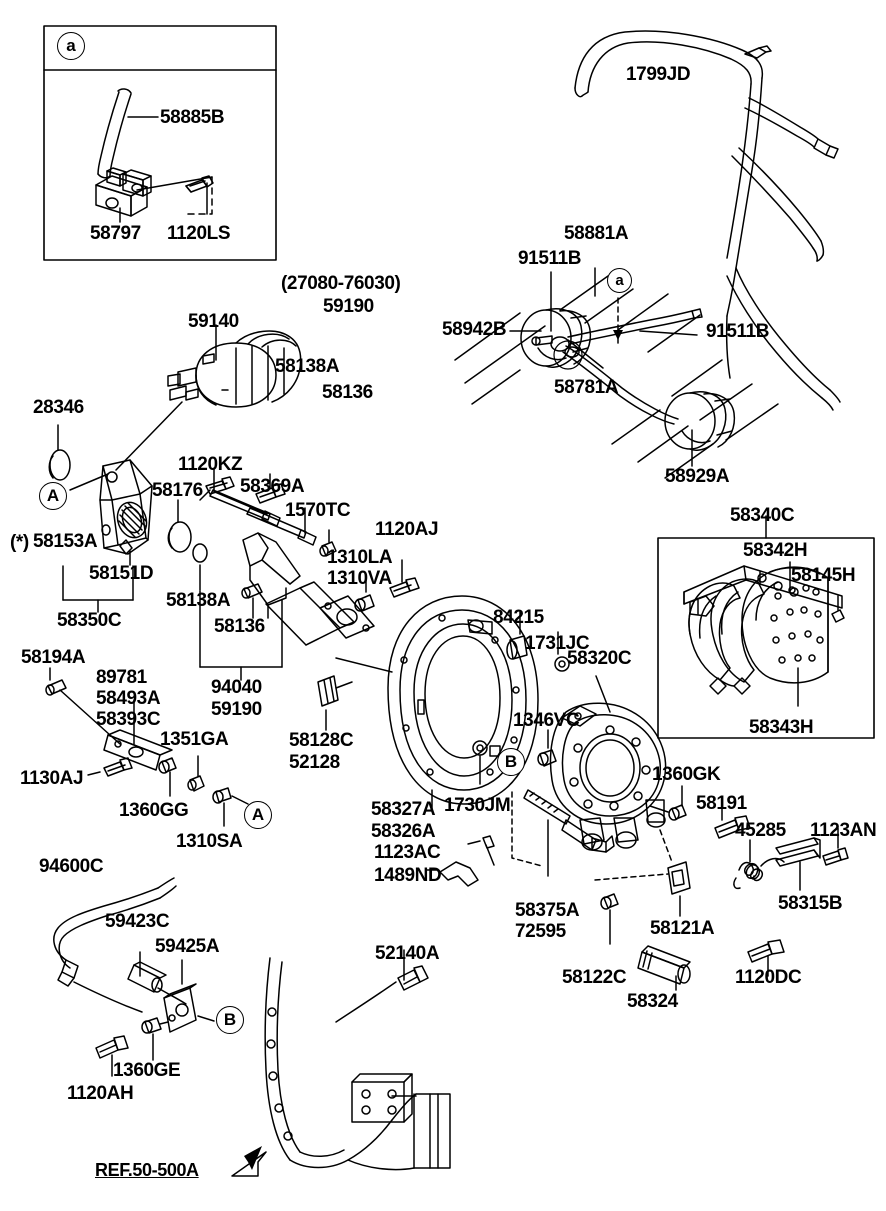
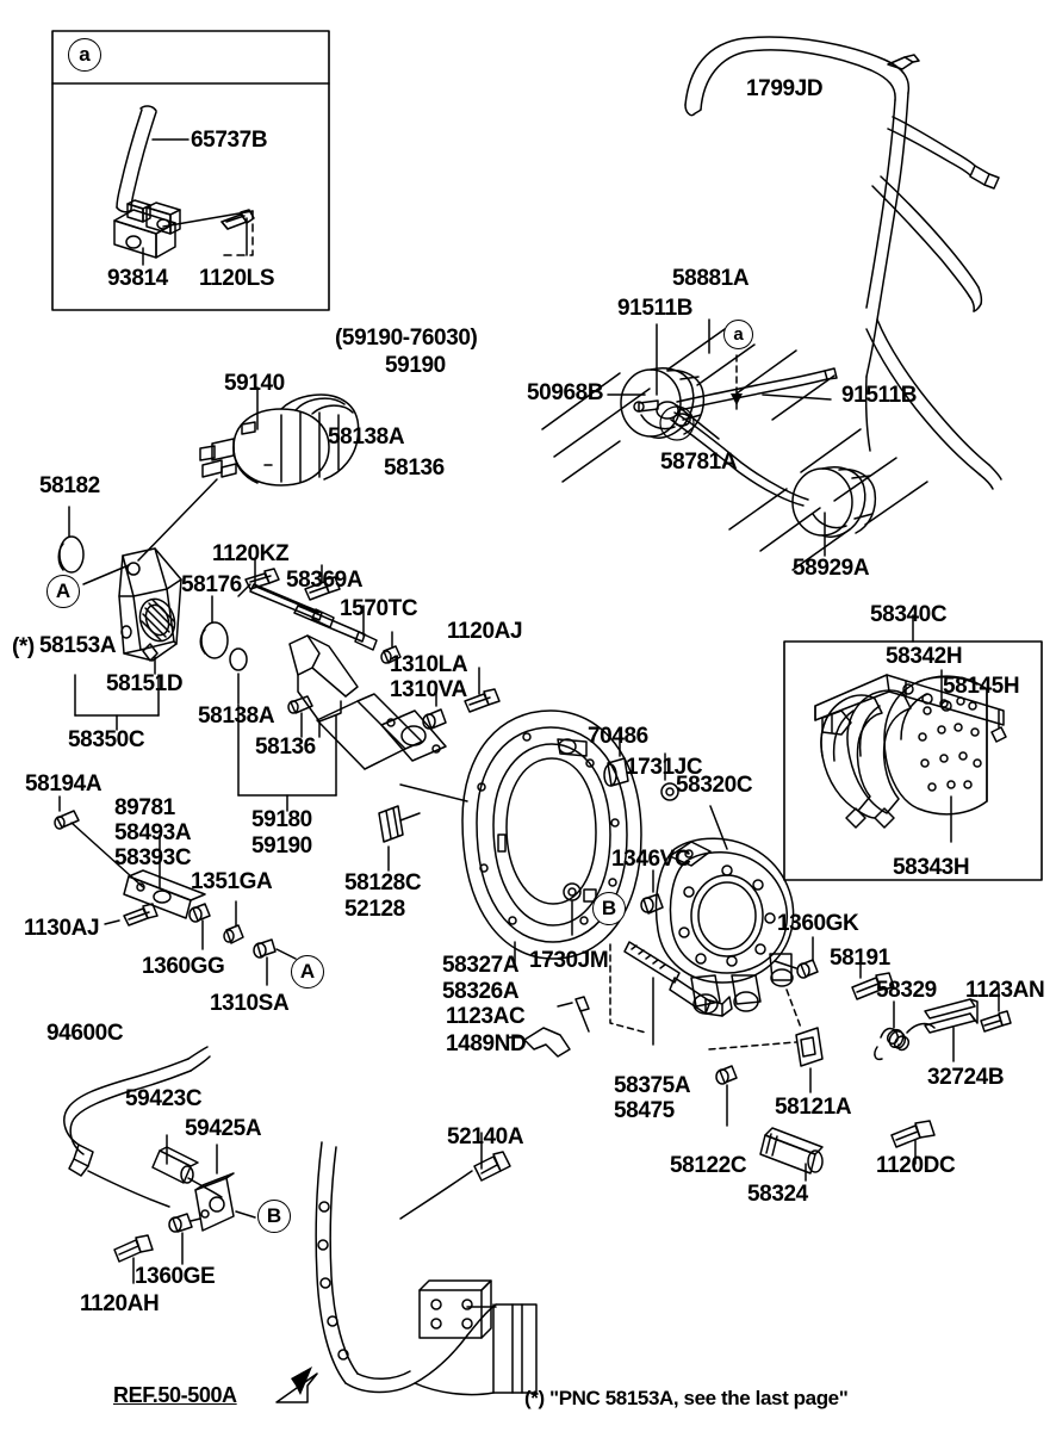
  a
- 58885B
+ 65737B
- 58797
+ 93814
  1120LS
  1799JD
  58881A
  91511B
  a
- 58942B
+ 50968B
  91511B
  58781A
  58929A
- (27080-76030)
+ (59190-76030)
  59190
  58138A
  58136
  59140
- 28346
+ 58182
  A
  (*)
  58153A
  58151D
  58350C
  1120KZ
  58176
  58369A
  1570TC
  1120AJ
  1310LA
  1310VA
  58138A
  58136
- 94040
+ 59180
  59190
  58194A
  89781
  58493A
  58393C
  1351GA
  1130AJ
  1360GG
  A
  1310SA
  58128C
  52128
- 84215
+ 70486
  1731JC
  58320C
  1346VC
  B
  58327A
  58326A
  1730JM
  1123AC
  1489ND
  58375A
- 72595
+ 58475
  1360GK
  58191
- 45285
+ 58329
  1123AN
- 58315B
+ 32724B
  1120DC
  58121A
  58122C
  58324
  52140A
  94600C
  59423C
  59425A
  B
  1360GE
  1120AH
  58340C
  58342H
  58145H
  58343H
  REF.50-500A
+ (*) "PNC 58153A, see the last page"
